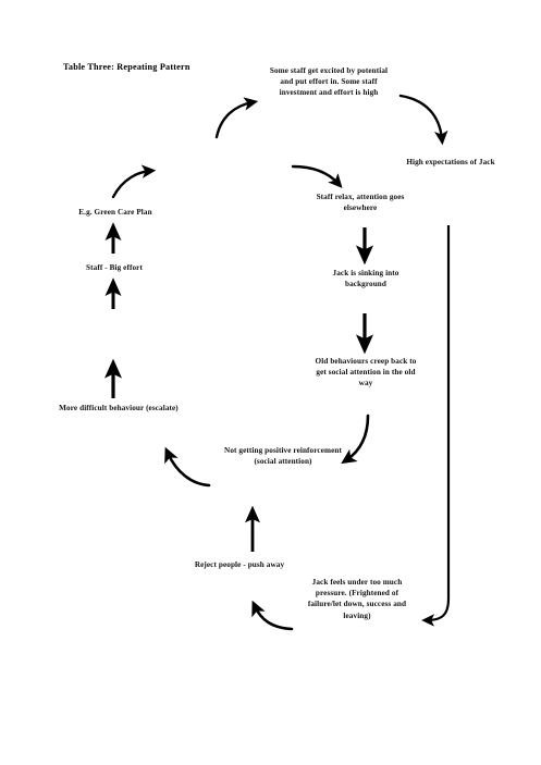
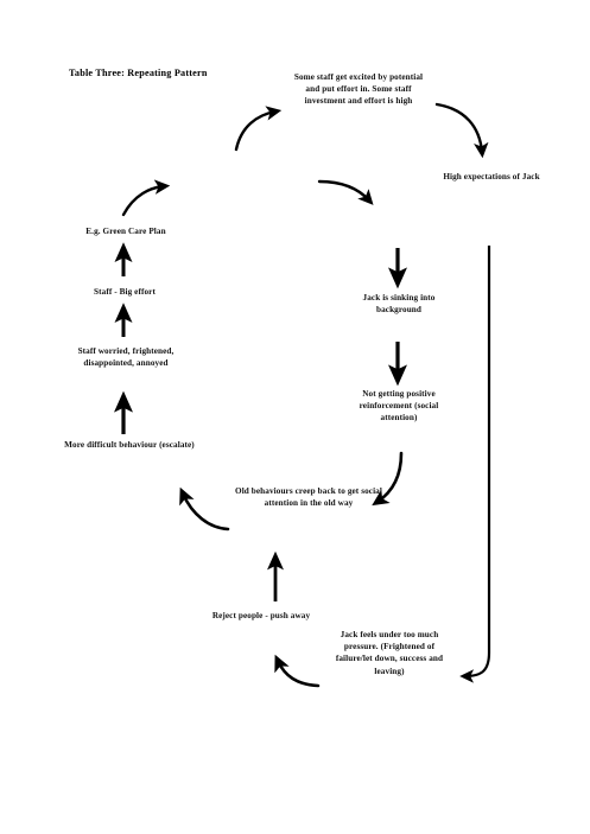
  Table Three: Repeating Pattern
  Some staff get excited by potential and put effort in. Some staff investment and effort is high
  High expectations of Jack
- Staff relax, attention goes elsewhere
  Jack is sinking into background
- Old behaviours creep back to get social attention in the old way
+ Not getting positive reinforcement (social attention)
  E.g. Green Care Plan
  Staff - Big effort
+ Staff worried, frightened, disappointed, annoyed
  More difficult behaviour (escalate)
- Not getting positive reinforcement (social attention)
+ Old behaviours creep back to get social attention in the old way
  Reject people - push away
  Jack feels under too much pressure. (Frightened of failure/let down, success and leaving)
